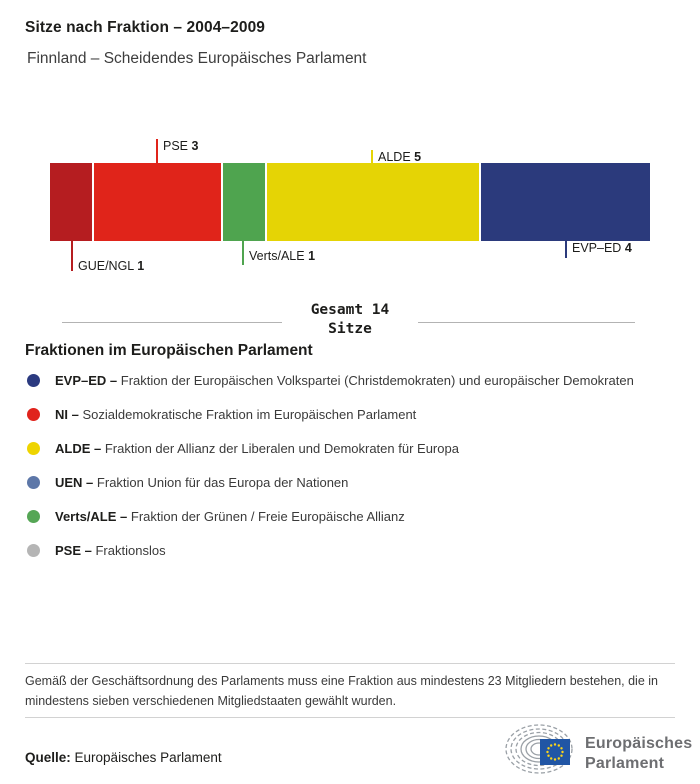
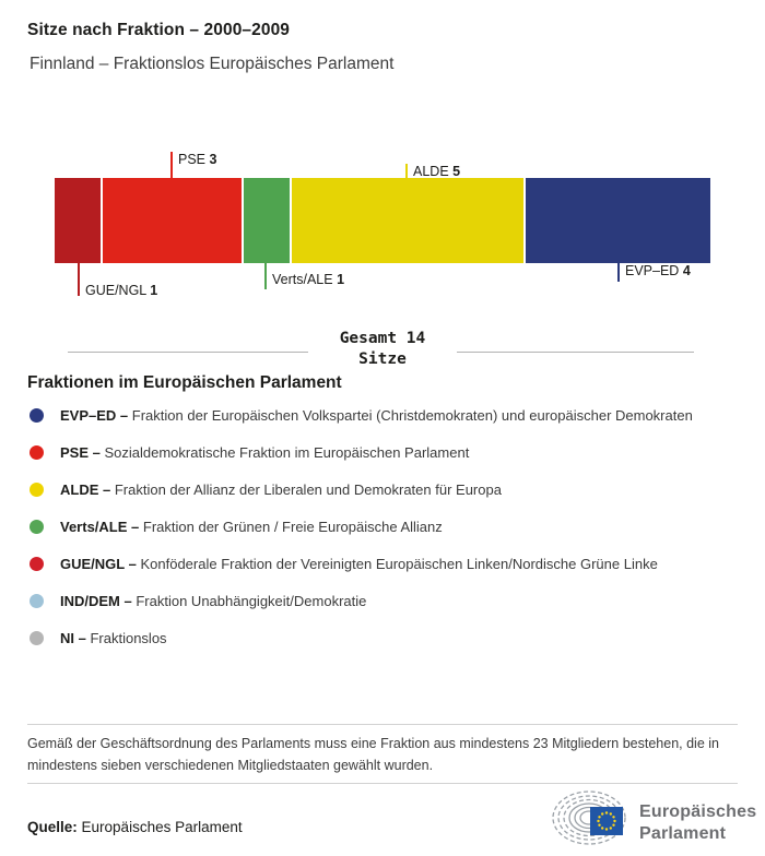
- Sitze nach Fraktion – 2004–2009
+ Sitze nach Fraktion – 2000–2009
- Finnland – Scheidendes Europäisches Parlament
+ Finnland – Fraktionslos Europäisches Parlament
  PSE 3
  ALDE 5
  GUE/NGL 1
  Verts/ALE 1
  EVP–ED 4
  Gesamt 14
  Sitze
  Fraktionen im Europäischen Parlament
  EVP–ED – Fraktion der Europäischen Volkspartei (Christdemokraten) und europäischer Demokraten
- NI – Sozialdemokratische Fraktion im Europäischen Parlament
+ PSE – Sozialdemokratische Fraktion im Europäischen Parlament
  ALDE – Fraktion der Allianz der Liberalen und Demokraten für Europa
- UEN – Fraktion Union für das Europa der Nationen
  Verts/ALE – Fraktion der Grünen / Freie Europäische Allianz
+ GUE/NGL – Konföderale Fraktion der Vereinigten Europäischen Linken/Nordische Grüne Linke
+ IND/DEM – Fraktion Unabhängigkeit/Demokratie
- PSE – Fraktionslos
+ NI – Fraktionslos
  Gemäß der Geschäftsordnung des Parlaments muss eine Fraktion aus mindestens 23 Mitgliedern bestehen, die in mindestens sieben verschiedenen Mitgliedstaaten gewählt wurden.
  Quelle: Europäisches Parlament
  Europäisches
  Parlament
